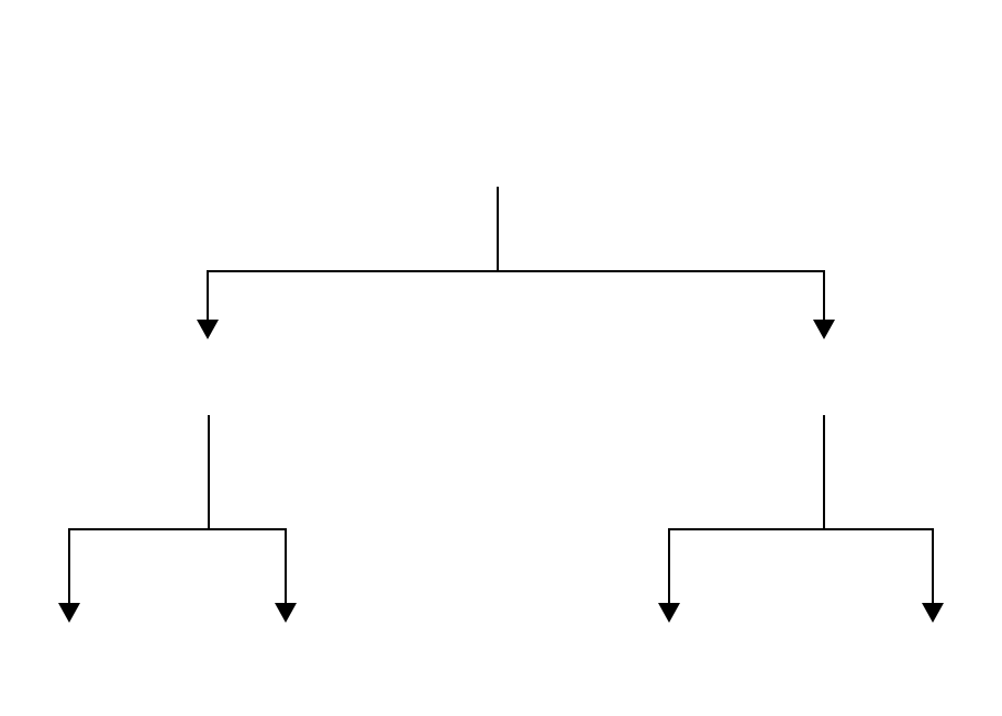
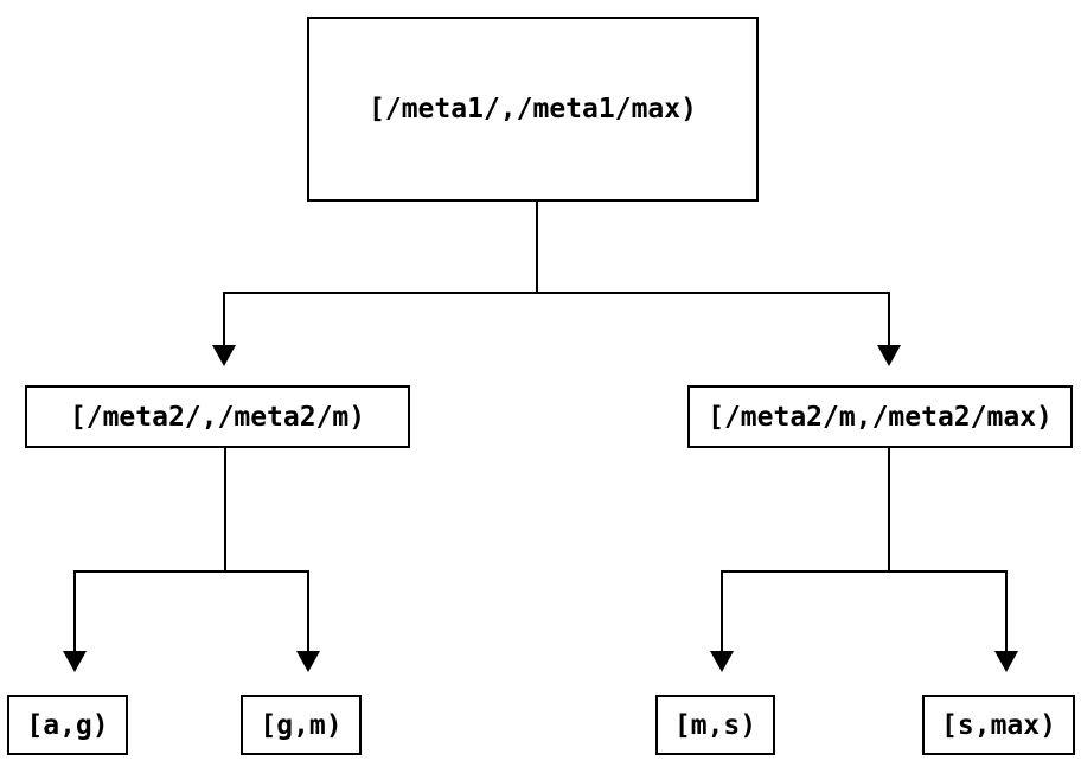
+ [/meta1/,/meta1/max)
+ [/meta2/,/meta2/m)
+ [/meta2/m,/meta2/max)
+ [a,g)
+ [g,m)
+ [m,s)
+ [s,max)
